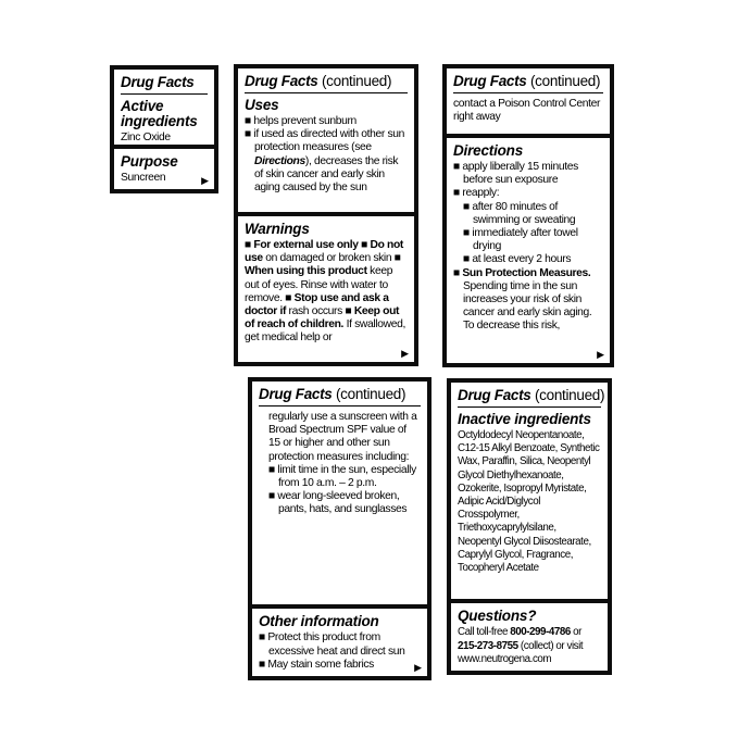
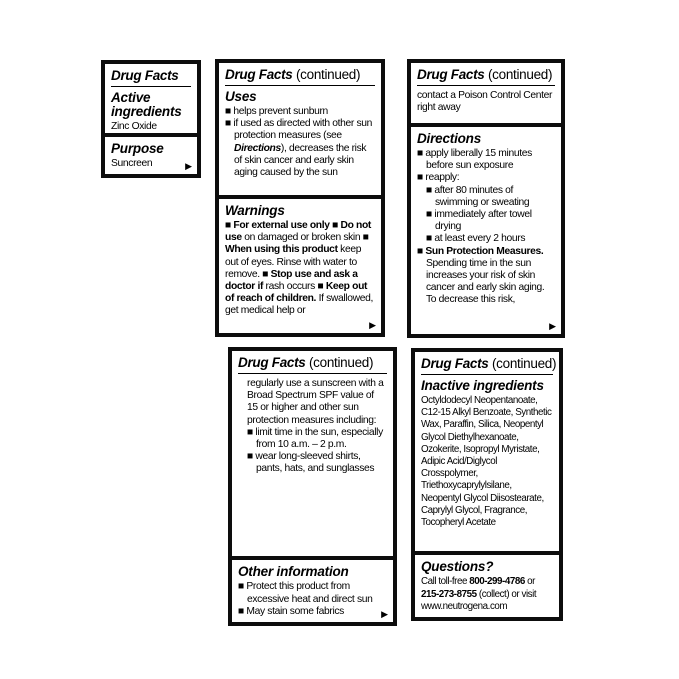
  Drug Facts
  Active ingredients
  Purpose
  Suncreen
  ▶
  Drug Facts (continued)
  Uses
  ■ helps prevent sunburn
  ■ if used as directed with other sun protection measures (see Directions), decreases the risk of skin cancer and early skin aging caused by the sun
  Warnings
  ■ For external use only ■ Do not use on damaged or broken skin ■ When using this product keep out of eyes. Rinse with water to remove. ■ Stop use and ask a doctor if rash occurs ■ Keep out of reach of children. If swallowed, get medical help or
  ▶
  Drug Facts (continued)
  contact a Poison Control Center right away
  Directions
  ■ apply liberally 15 minutes before sun exposure
  ■ reapply:
  ■ after 80 minutes of swimming or sweating
  ■ immediately after towel drying
  ■ at least every 2 hours
  ■ Sun Protection Measures. Spending time in the sun increases your risk of skin cancer and early skin aging. To decrease this risk,
  ▶
  Drug Facts (continued)
  regularly use a sunscreen with a Broad Spectrum SPF value of 15 or higher and other sun protection measures including:
  ■ limit time in the sun, especially from 10 a.m. – 2 p.m.
- ■ wear long-sleeved broken, pants, hats, and sunglasses
+ ■ wear long-sleeved shirts, pants, hats, and sunglasses
  Other information
  ■ Protect this product from excessive heat and direct sun
  ■ May stain some fabrics
  ▶
  Drug Facts (continued)
  Inactive ingredients
  Octyldodecyl Neopentanoate, C12-15 Alkyl Benzoate, Synthetic Wax, Paraffin, Silica, Neopentyl Glycol Diethylhexanoate, Ozokerite, Isopropyl Myristate, Adipic Acid/Diglycol Crosspolymer, Triethoxycaprylylsilane, Neopentyl Glycol Diisostearate, Caprylyl Glycol, Fragrance, Tocopheryl Acetate
  Questions?
  Call toll-free 800-299-4786 or 215-273-8755 (collect) or visit www.neutrogena.com
